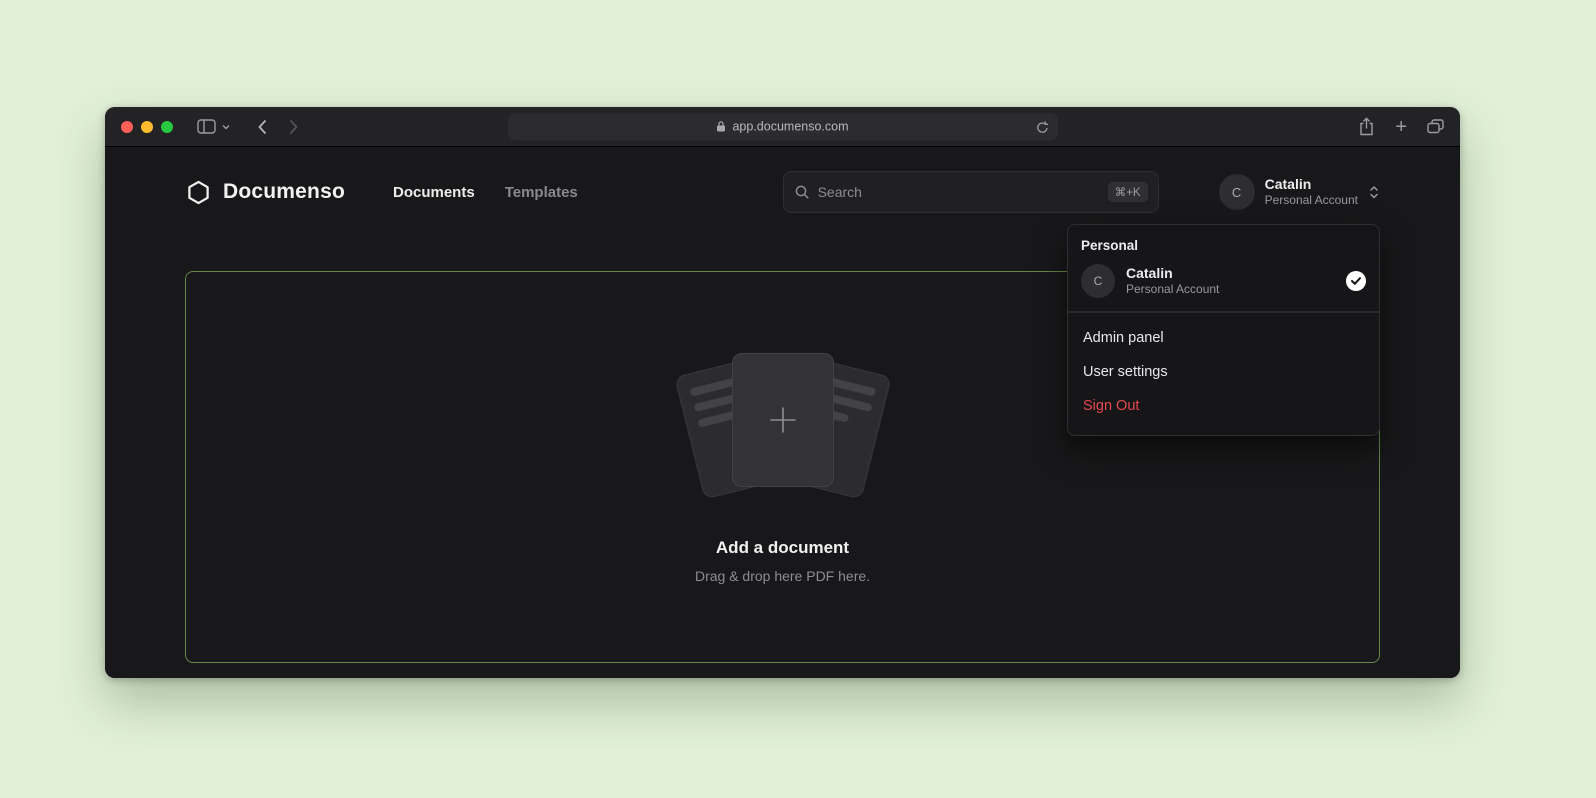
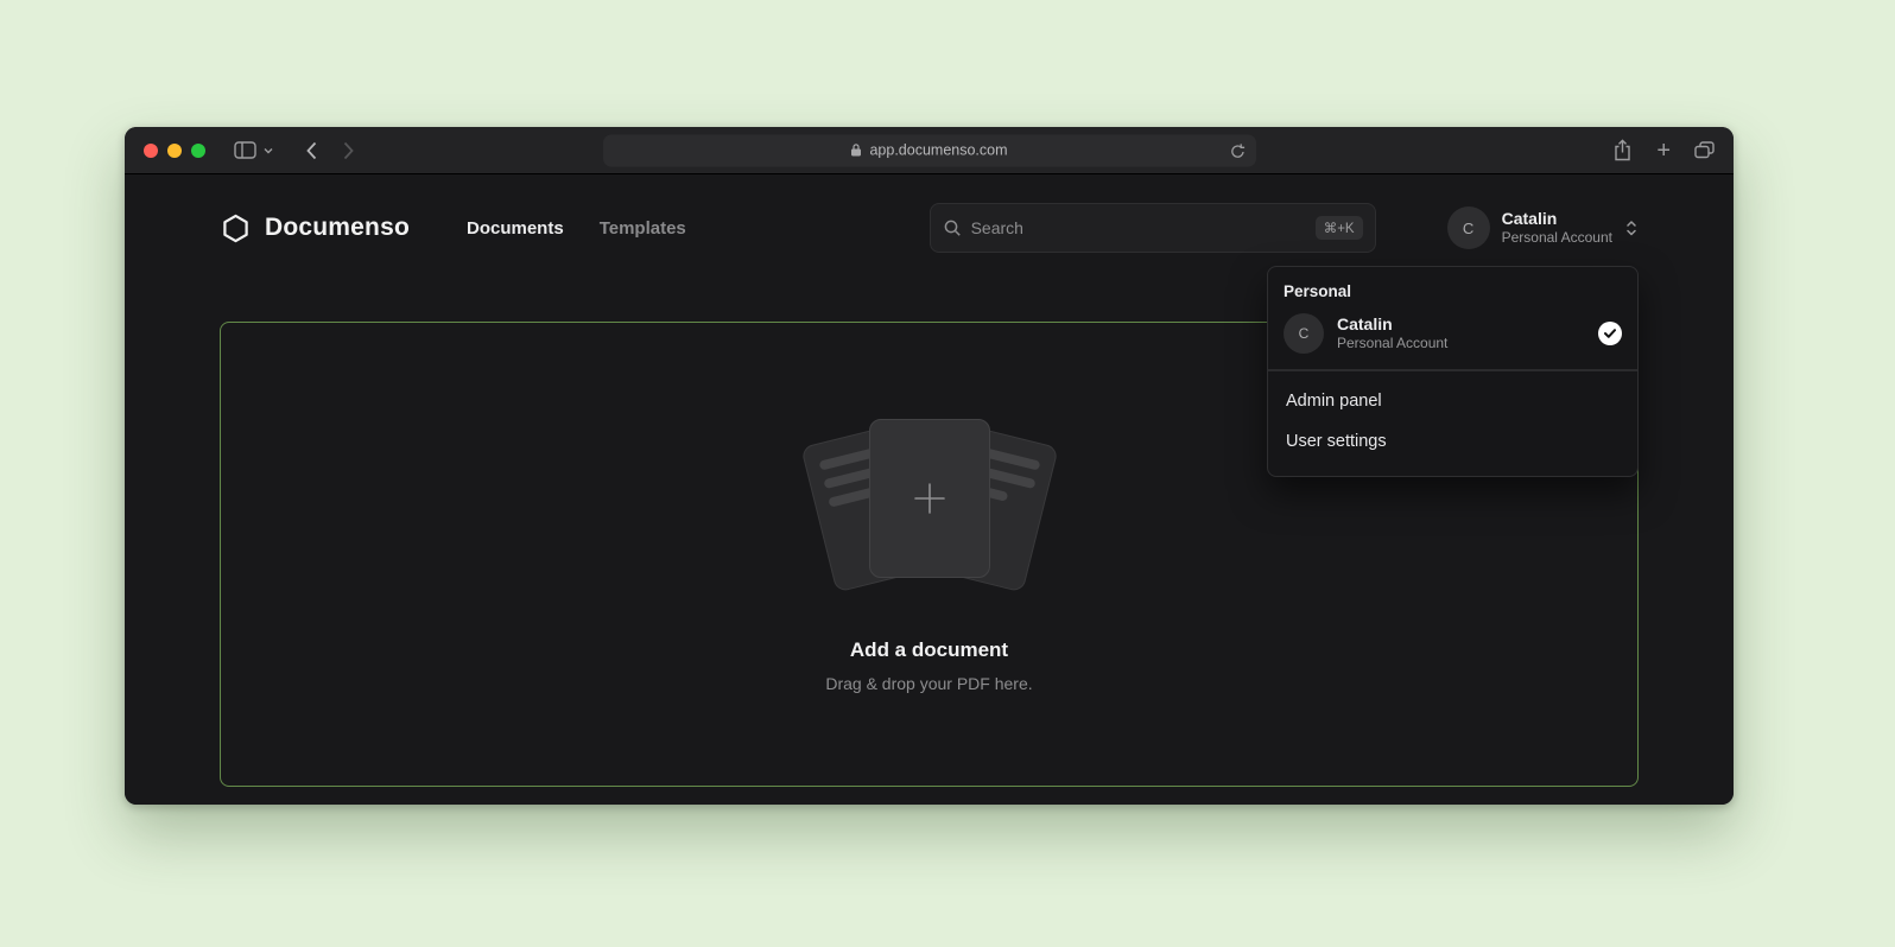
  app.documenso.com
  +
  Documenso
  Documents
  Templates
  Search
  ⌘+K
  C
  Catalin
  Personal Account
  Personal
  C
  Catalin
  Personal Account
  Admin panel
  User settings
- Sign Out
  Add a document
- Drag & drop here PDF here.
+ Drag & drop your PDF here.
